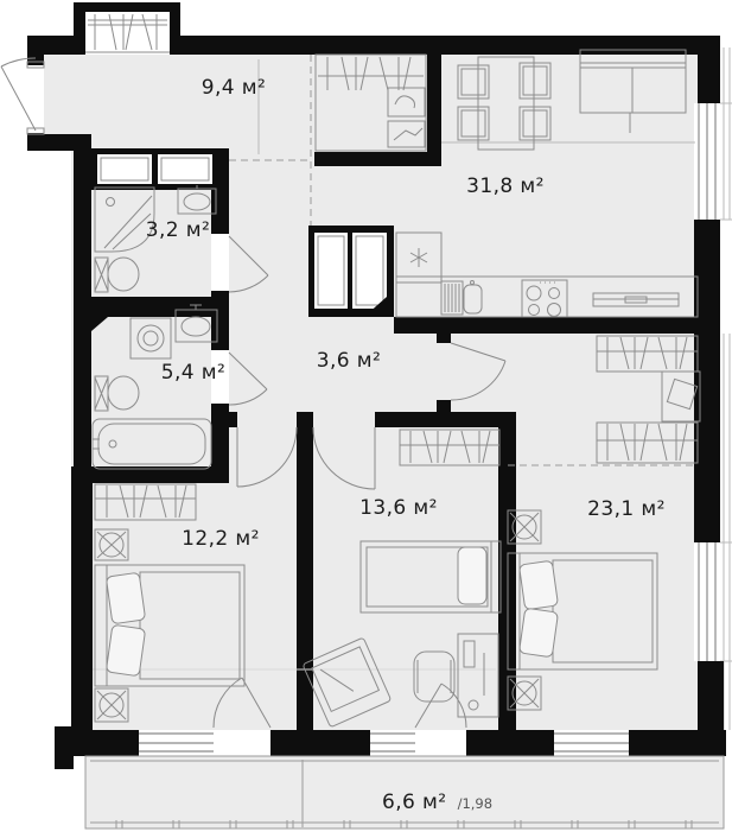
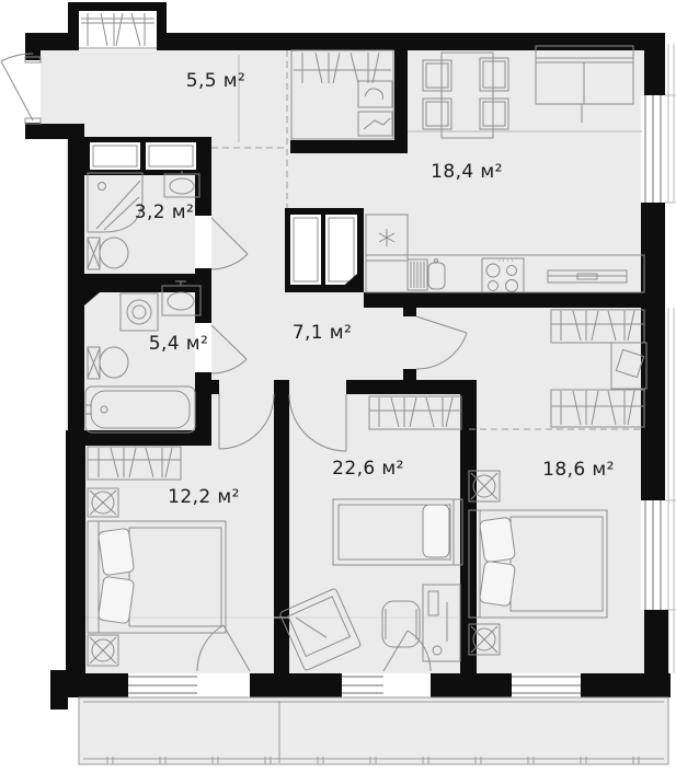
- 9,4 м²
+ 5,5 м²
- 31,8 м²
+ 18,4 м²
  3,2 м²
  5,4 м²
- 3,6 м²
+ 7,1 м²
  12,2 м²
- 13,6 м²
+ 22,6 м²
- 23,1 м²
+ 18,6 м²
- 6,6 м² /1,98
